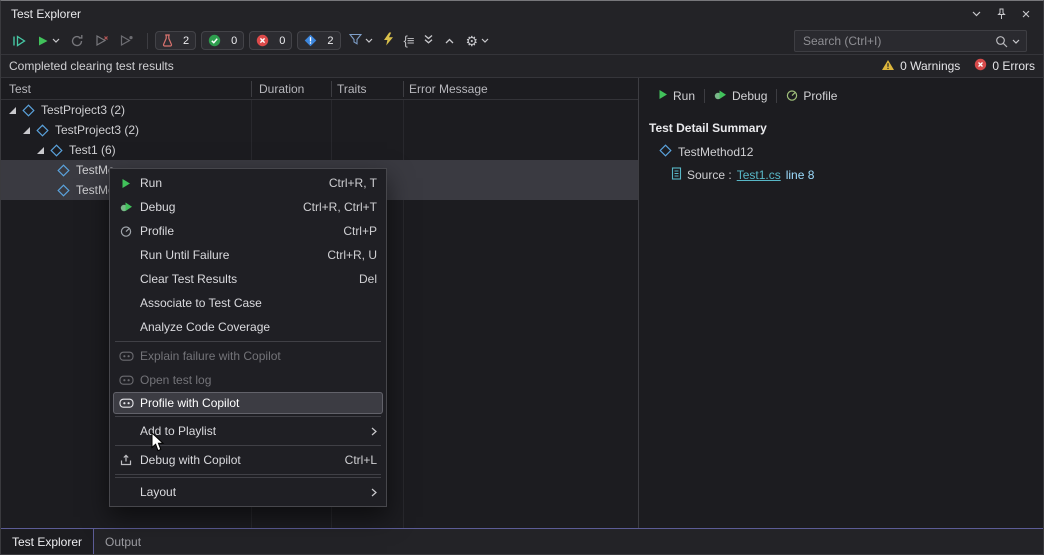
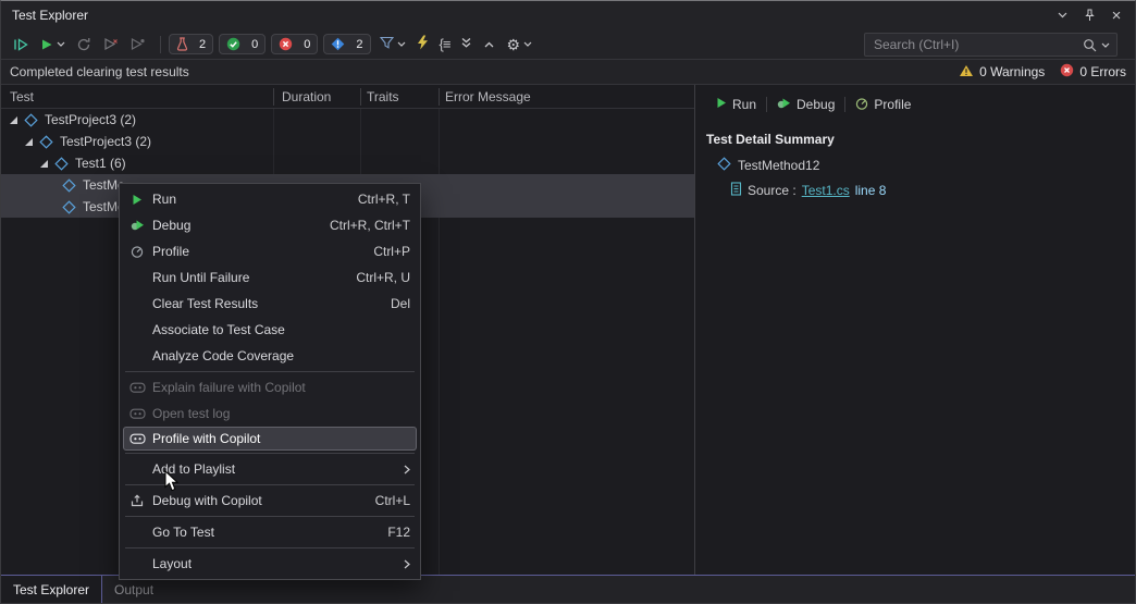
  Test Explorer
  ×
  2
  0
  0
  2
  {≡
  ⚙
  Search (Ctrl+I)
  Completed clearing test results
  0 Warnings
  0 Errors
  Test
  Duration
  Traits
  Error Message
  TestProject3 (2)
  TestProject3 (2)
  Test1 (6)
  TestM
  TestM
  Run
  Debug
  Profile
  Test Detail Summary
  TestMethod12
  Source :
  Test1.cs
  line 8
  Run
  Ctrl+R, T
  Debug
  Ctrl+R, Ctrl+T
  Profile
  Ctrl+P
  Run Until Failure
  Ctrl+R, U
  Clear Test Results
  Del
  Associate to Test Case
  Analyze Code Coverage
  Explain failure with Copilot
  Open test log
  Profile with Copilot
  Add to Playlist
  Debug with Copilot
  Ctrl+L
+ Go To Test
+ F12
  Layout
  Test Explorer
  Output
